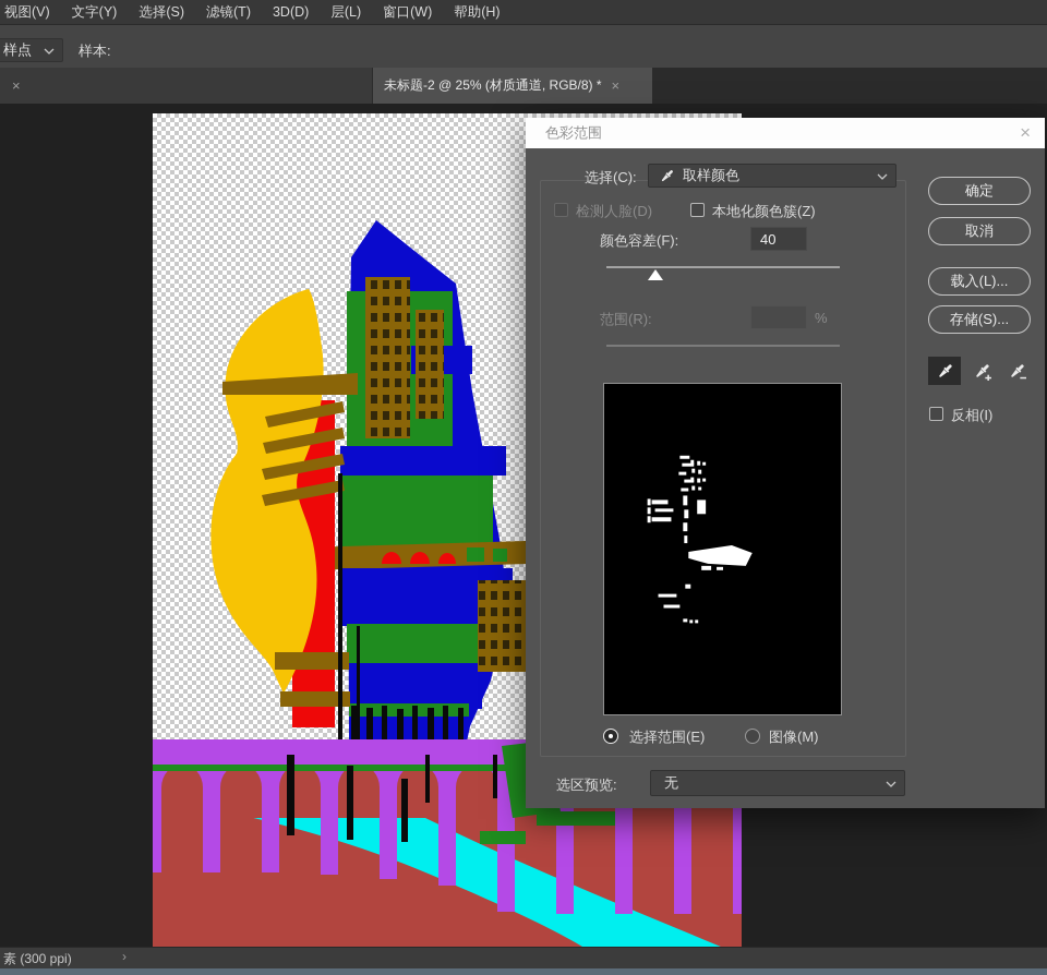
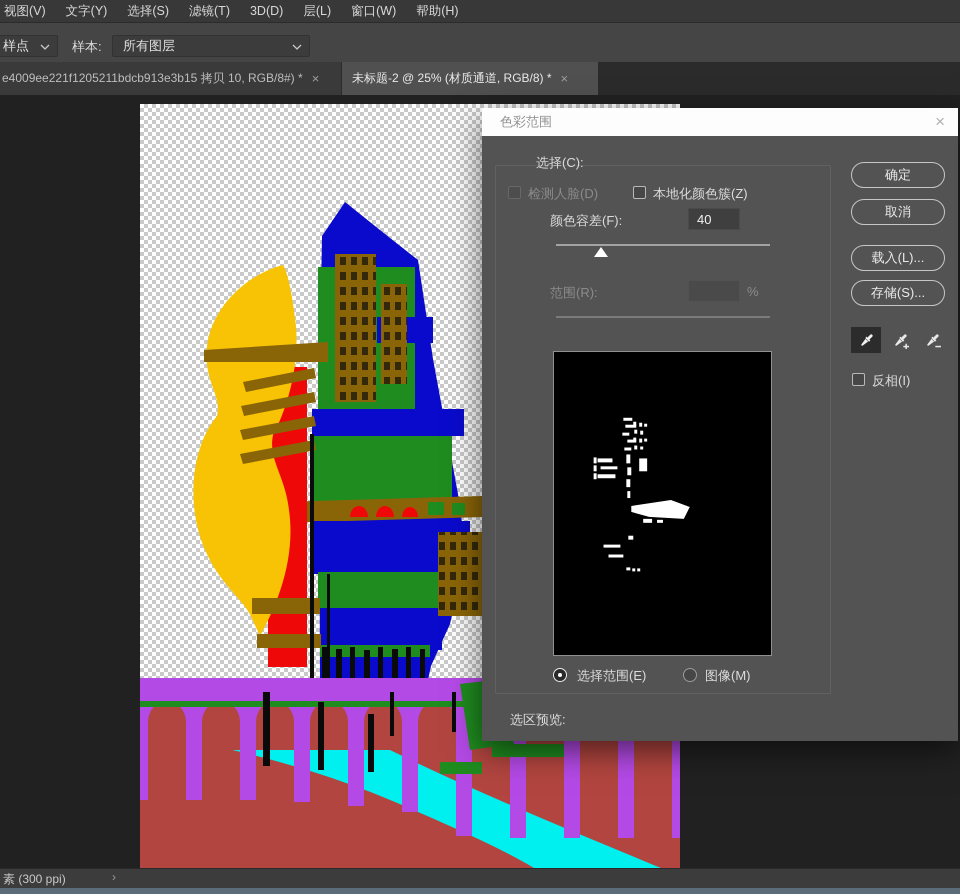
  视图(V)
  文字(Y)
  选择(S)
  滤镜(T)
  3D(D)
  层(L)
  窗口(W)
  帮助(H)
  样点
  样本:
+ 所有图层
+ e4009ee221f1205211bdcb913e3b15 拷贝 10, RGB/8#) *
  ×
  未标题-2 @ 25% (材质通道, RGB/8) *
  ×
  色彩范围
  ×
  选择(C):
- 取样颜色
  检测人脸(D)
  本地化颜色簇(Z)
  颜色容差(F):
  40
  范围(R):
  %
  选择范围(E)
  图像(M)
  选区预览:
- 无
  确定
  取消
  载入(L)...
  存储(S)...
  反相(I)
  素 (300 ppi)
  ›
